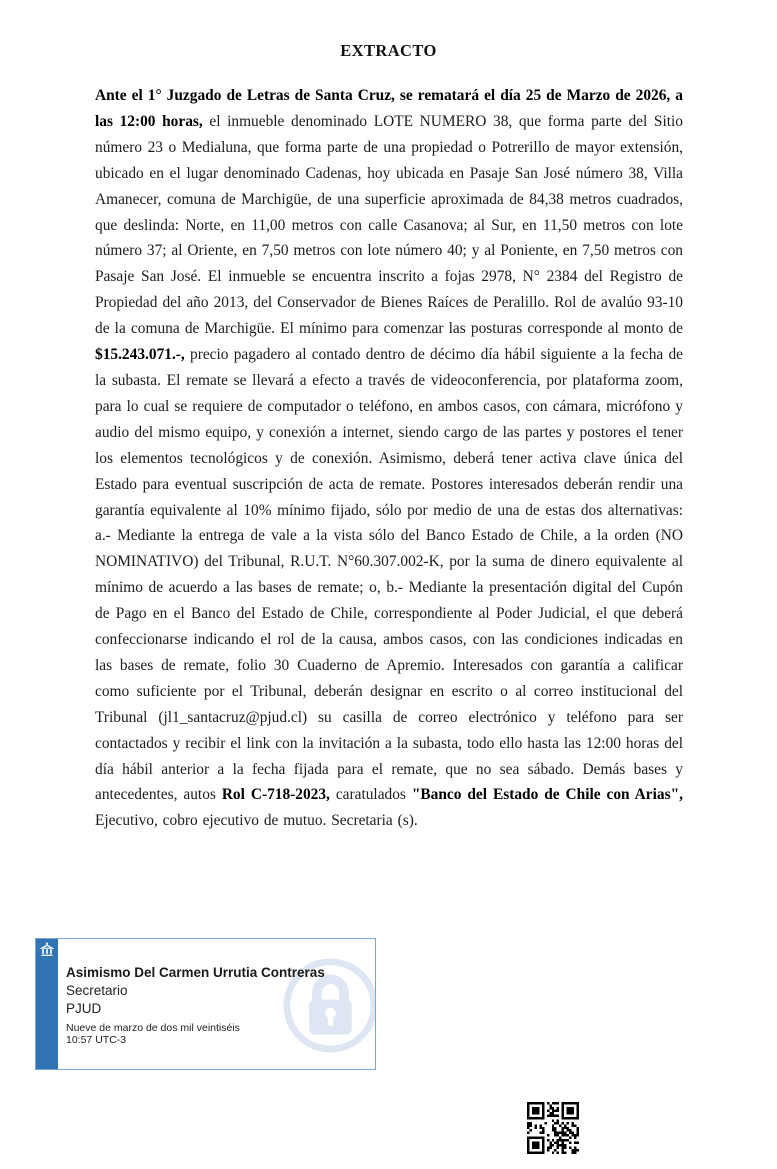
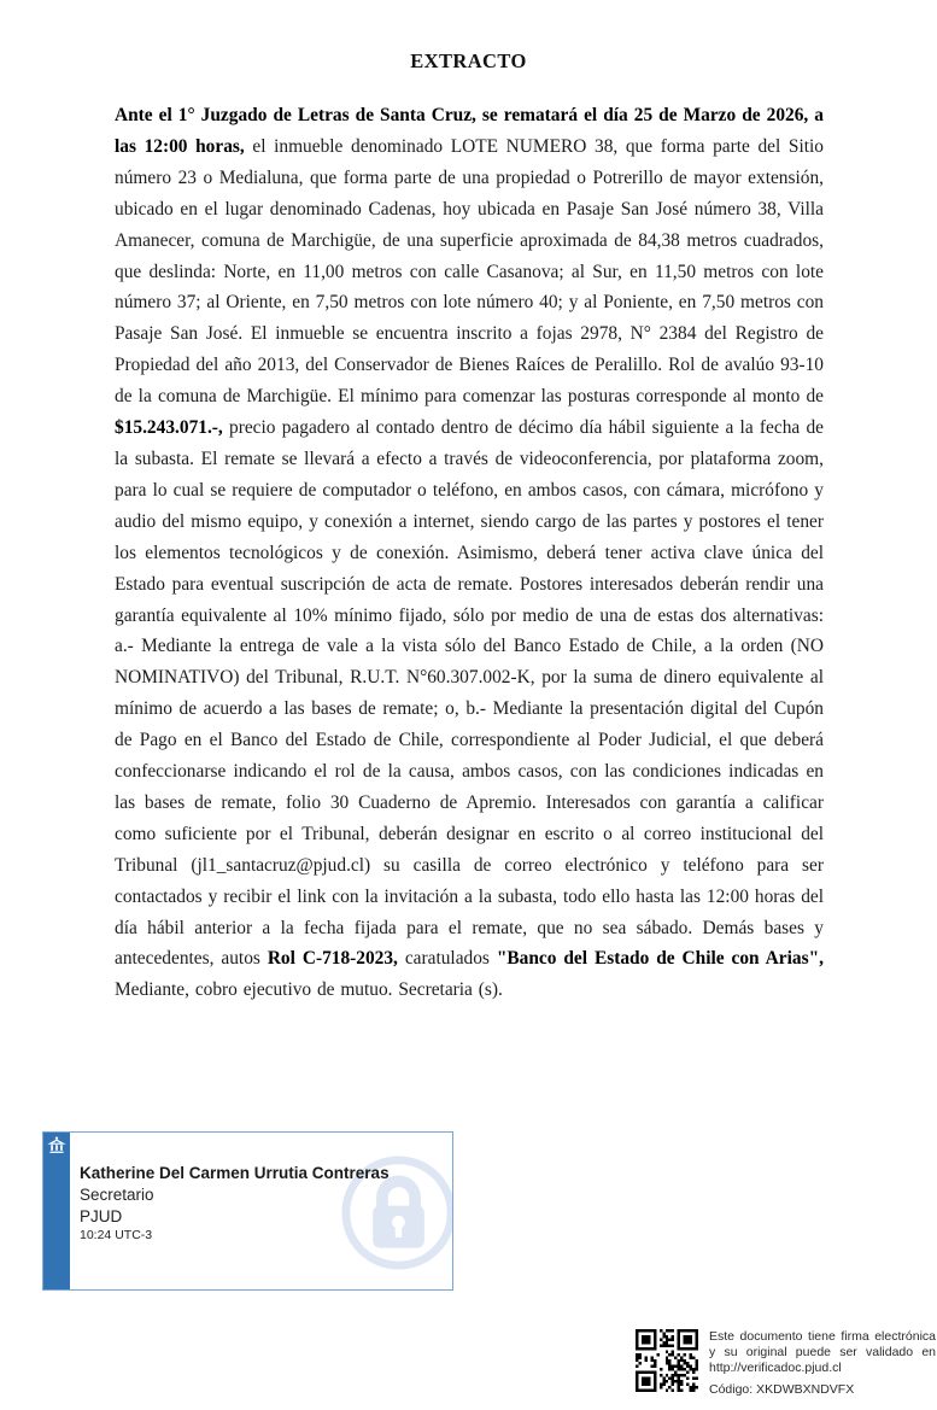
  EXTRACTO
- Ante el 1° Juzgado de Letras de Santa Cruz, se rematará el día 25 de Marzo de 2026, a las 12:00 horas, el inmueble denominado LOTE NUMERO 38, que forma parte del Sitio número 23 o Medialuna, que forma parte de una propiedad o Potrerillo de mayor extensión, ubicado en el lugar denominado Cadenas, hoy ubicada en Pasaje San José número 38, Villa Amanecer, comuna de Marchigüe, de una superficie aproximada de 84,38 metros cuadrados, que deslinda: Norte, en 11,00 metros con calle Casanova; al Sur, en 11,50 metros con lote número 37; al Oriente, en 7,50 metros con lote número 40; y al Poniente, en 7,50 metros con Pasaje San José. El inmueble se encuentra inscrito a fojas 2978, N° 2384 del Registro de Propiedad del año 2013, del Conservador de Bienes Raíces de Peralillo. Rol de avalúo 93-10 de la comuna de Marchigüe. El mínimo para comenzar las posturas corresponde al monto de $15.243.071.-, precio pagadero al contado dentro de décimo día hábil siguiente a la fecha de la subasta. El remate se llevará a efecto a través de videoconferencia, por plataforma zoom, para lo cual se requiere de computador o teléfono, en ambos casos, con cámara, micrófono y audio del mismo equipo, y conexión a internet, siendo cargo de las partes y postores el tener los elementos tecnológicos y de conexión. Asimismo, deberá tener activa clave única del Estado para eventual suscripción de acta de remate. Postores interesados deberán rendir una garantía equivalente al 10% mínimo fijado, sólo por medio de una de estas dos alternativas: a.- Mediante la entrega de vale a la vista sólo del Banco Estado de Chile, a la orden (NO NOMINATIVO) del Tribunal, R.U.T. N°60.307.002-K, por la suma de dinero equivalente al mínimo de acuerdo a las bases de remate; o, b.- Mediante la presentación digital del Cupón de Pago en el Banco del Estado de Chile, correspondiente al Poder Judicial, el que deberá confeccionarse indicando el rol de la causa, ambos casos, con las condiciones indicadas en las bases de remate, folio 30 Cuaderno de Apremio. Interesados con garantía a calificar como suficiente por el Tribunal, deberán designar en escrito o al correo institucional del Tribunal (jl1_santacruz@pjud.cl) su casilla de correo electrónico y teléfono para ser contactados y recibir el link con la invitación a la subasta, todo ello hasta las 12:00 horas del día hábil anterior a la fecha fijada para el remate, que no sea sábado. Demás bases y antecedentes, autos Rol C-718-2023, caratulados "Banco del Estado de Chile con Arias", Ejecutivo, cobro ejecutivo de mutuo. Secretaria (s).
+ Ante el 1° Juzgado de Letras de Santa Cruz, se rematará el día 25 de Marzo de 2026, a las 12:00 horas, el inmueble denominado LOTE NUMERO 38, que forma parte del Sitio número 23 o Medialuna, que forma parte de una propiedad o Potrerillo de mayor extensión, ubicado en el lugar denominado Cadenas, hoy ubicada en Pasaje San José número 38, Villa Amanecer, comuna de Marchigüe, de una superficie aproximada de 84,38 metros cuadrados, que deslinda: Norte, en 11,00 metros con calle Casanova; al Sur, en 11,50 metros con lote número 37; al Oriente, en 7,50 metros con lote número 40; y al Poniente, en 7,50 metros con Pasaje San José. El inmueble se encuentra inscrito a fojas 2978, N° 2384 del Registro de Propiedad del año 2013, del Conservador de Bienes Raíces de Peralillo. Rol de avalúo 93-10 de la comuna de Marchigüe. El mínimo para comenzar las posturas corresponde al monto de $15.243.071.-, precio pagadero al contado dentro de décimo día hábil siguiente a la fecha de la subasta. El remate se llevará a efecto a través de videoconferencia, por plataforma zoom, para lo cual se requiere de computador o teléfono, en ambos casos, con cámara, micrófono y audio del mismo equipo, y conexión a internet, siendo cargo de las partes y postores el tener los elementos tecnológicos y de conexión. Asimismo, deberá tener activa clave única del Estado para eventual suscripción de acta de remate. Postores interesados deberán rendir una garantía equivalente al 10% mínimo fijado, sólo por medio de una de estas dos alternativas: a.- Mediante la entrega de vale a la vista sólo del Banco Estado de Chile, a la orden (NO NOMINATIVO) del Tribunal, R.U.T. N°60.307.002-K, por la suma de dinero equivalente al mínimo de acuerdo a las bases de remate; o, b.- Mediante la presentación digital del Cupón de Pago en el Banco del Estado de Chile, correspondiente al Poder Judicial, el que deberá confeccionarse indicando el rol de la causa, ambos casos, con las condiciones indicadas en las bases de remate, folio 30 Cuaderno de Apremio. Interesados con garantía a calificar como suficiente por el Tribunal, deberán designar en escrito o al correo institucional del Tribunal (jl1_santacruz@pjud.cl) su casilla de correo electrónico y teléfono para ser contactados y recibir el link con la invitación a la subasta, todo ello hasta las 12:00 horas del día hábil anterior a la fecha fijada para el remate, que no sea sábado. Demás bases y antecedentes, autos Rol C-718-2023, caratulados "Banco del Estado de Chile con Arias", Mediante, cobro ejecutivo de mutuo. Secretaria (s).
- Asimismo Del Carmen Urrutia Contreras
+ Katherine Del Carmen Urrutia Contreras
  Secretario
  PJUD
- Nueve de marzo de dos mil veintiséis
- 10:57 UTC-3
+ 10:24 UTC-3
+ Este documento tiene firma electrónica y su original puede ser validado en http://verificadoc.pjud.cl
+ Código: XKDWBXNDVFX
